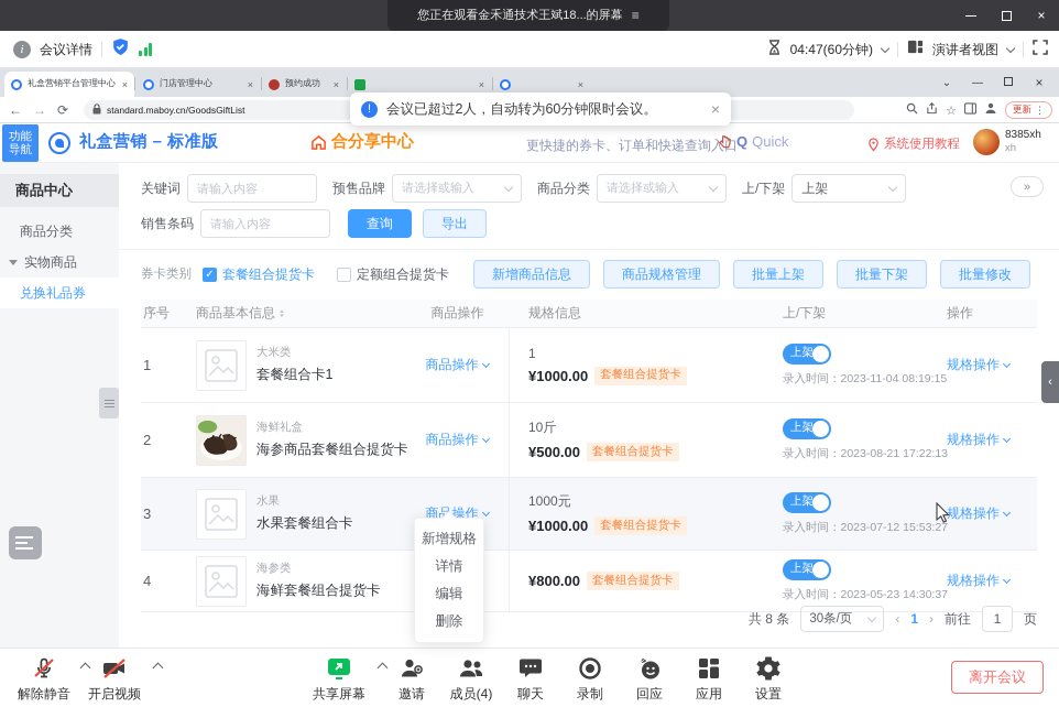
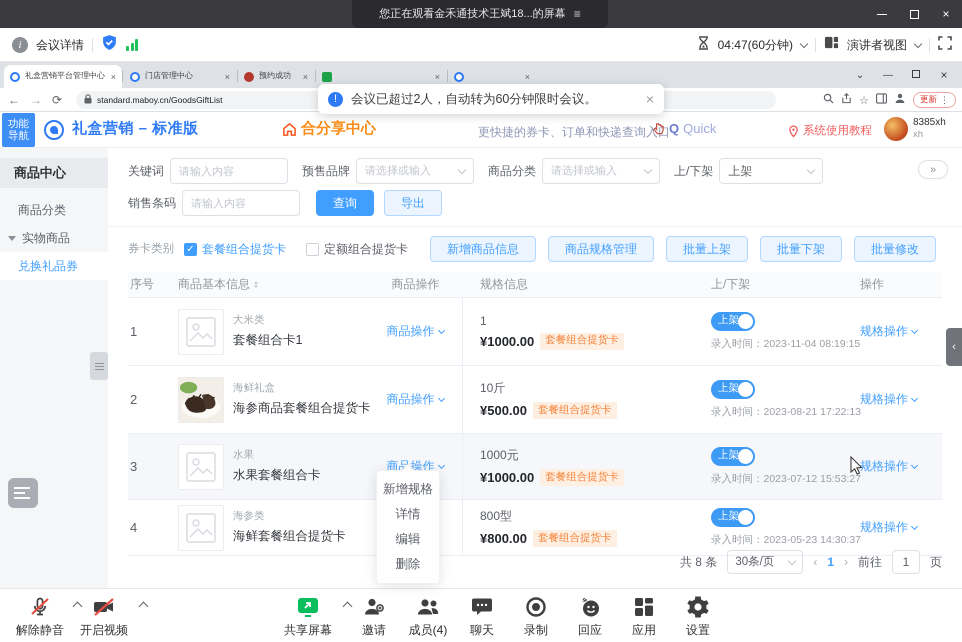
  您正在观看金禾通技术王斌18...的屏幕
  ≡
  ×
  i
  会议详情
  04:47(60分钟)
  演讲者视图
  礼盒营销平台管理中心
  ×
  门店管理中心
  ×
  预约成功
  ×
  ×
  ×
  ⌄
  —
  ×
  ←
  →
  ⟳
  standard.maboy.cn/GoodsGiftList
  ☆
  更新
  ⋮
  !
  会议已超过2人，自动转为60分钟限时会议。
  ×
  功能
  导航
  礼盒营销 – 标准版
  合分享中心
  更快捷的券卡、订单和快递查询入口
  Q
  Quick
  系统使用教程
  8385xh
  xh
  商品中心
  商品分类
  实物商品
  兑换礼品券
  关键词
  请输入内容
  预售品牌
  请选择或输入
  商品分类
  请选择或输入
  上/下架
  上架
  »
  销售条码
  请输入内容
  查询
  导出
  券卡类别
  ✓
  套餐组合提货卡
  定额组合提货卡
  新增商品信息
  商品规格管理
  批量上架
  批量下架
  批量修改
  序号
  商品基本信息
  商品操作
  规格信息
  上/下架
  操作
  1
  大米类
  套餐组合卡1
  商品操作
  1
  ¥1000.00
  套餐组合提货卡
  上架
  录入时间：2023-11-04 08:19:15
  规格操作
  2
  海鲜礼盒
  海参商品套餐组合提货卡
  商品操作
  10斤
  ¥500.00
  套餐组合提货卡
  上架
  录入时间：2023-08-21 17:22:13
  规格操作
  3
  水果
  水果套餐组合卡
  商操作
  1000元
  ¥1000.00
  套餐组合提货卡
  上架
  录入时间：2023-07-12 15:53:27
  规格操作
  4
  海参类
  海鲜套餐组合提货卡
+ 800型
  ¥800.00
  套餐组合提货卡
  上架
  录入时间：2023-05-23 14:30:37
  规格操作
  新增规格
  详情
  编辑
  删除
  共 8 条
  30条/页
  ‹
  1
  ›
  前往
  1
  页
  ‹
  解除静音
  开启视频
  共享屏幕
  邀请
  成员(4)
  聊天
  录制
  回应
  应用
  设置
- 离开会议
